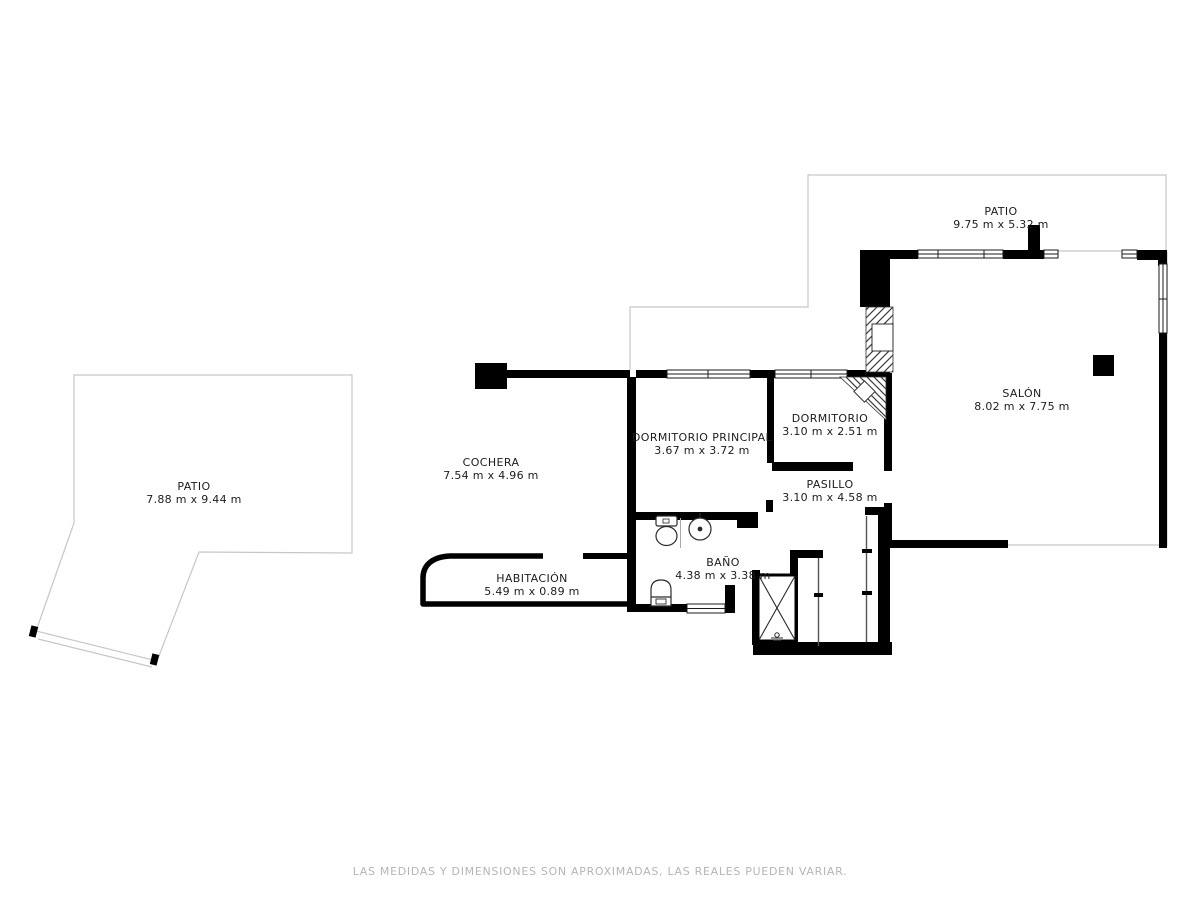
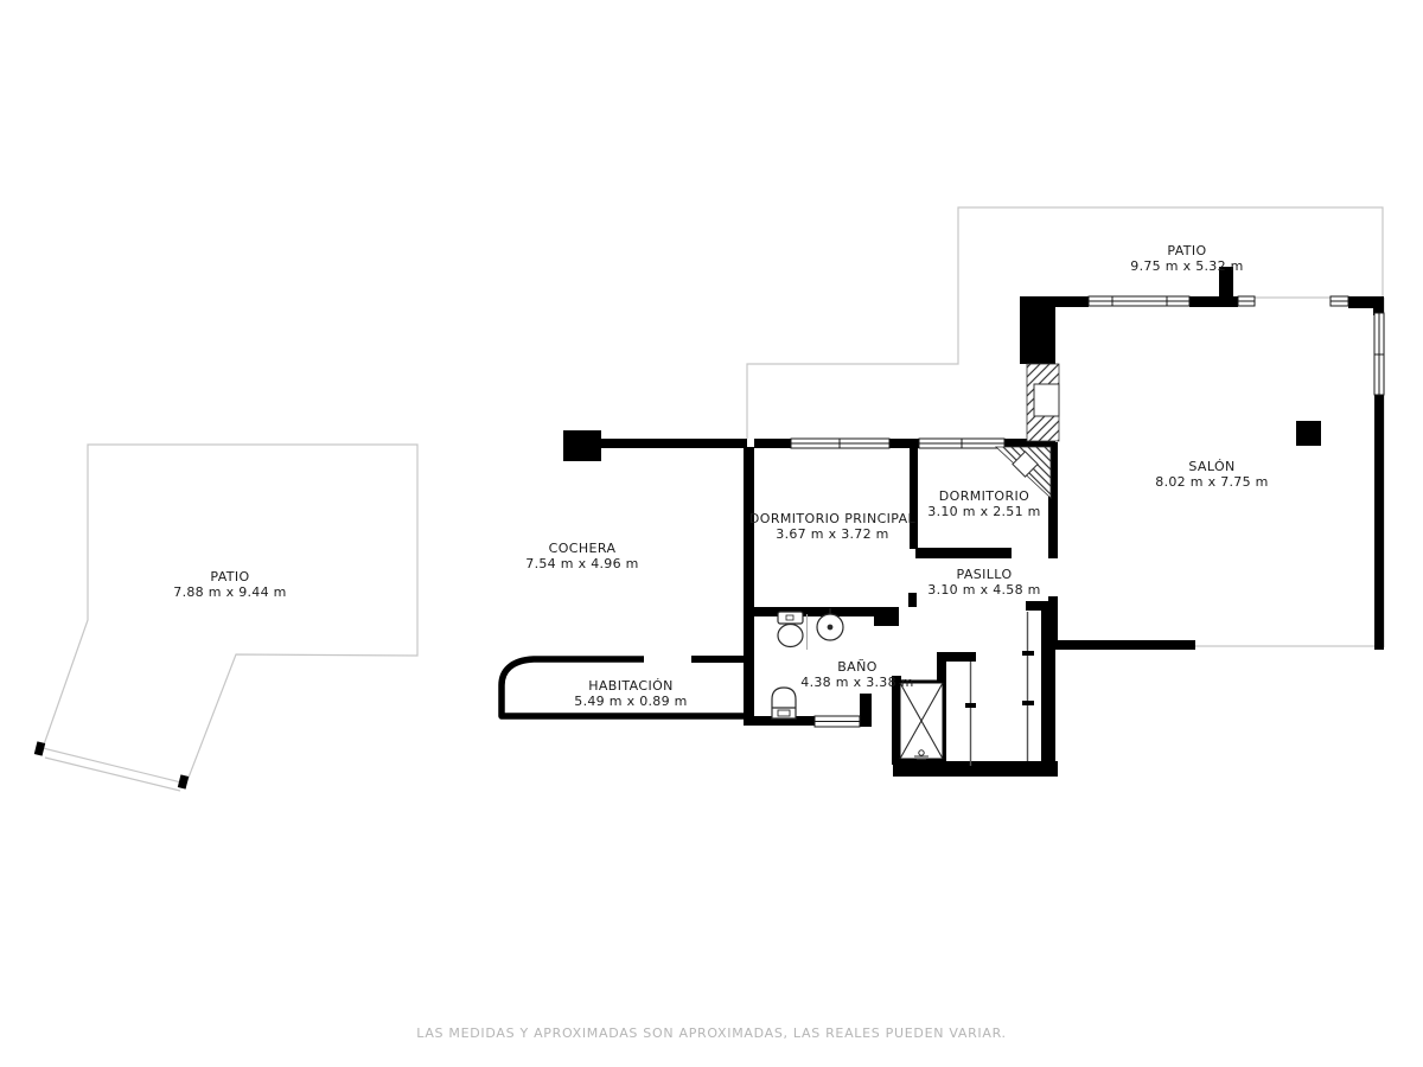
  PATIO
  7.88 m x 9.44 m
  PATIO
  9.75 m x 5.32 m
  COCHERA
  7.54 m x 4.96 m
  DORMITORIO PRINCIPAL
  3.67 m x 3.72 m
  DORMITORIO
  3.10 m x 2.51 m
  PASILLO
  3.10 m x 4.58 m
  SALÓN
  8.02 m x 7.75 m
  BAÑO
  4.38 m x 3.38 m
  HABITACIÓN
  5.49 m x 0.89 m
- LAS MEDIDAS Y DIMENSIONES SON APROXIMADAS, LAS REALES PUEDEN VARIAR.
+ LAS MEDIDAS Y APROXIMADAS SON APROXIMADAS, LAS REALES PUEDEN VARIAR.
